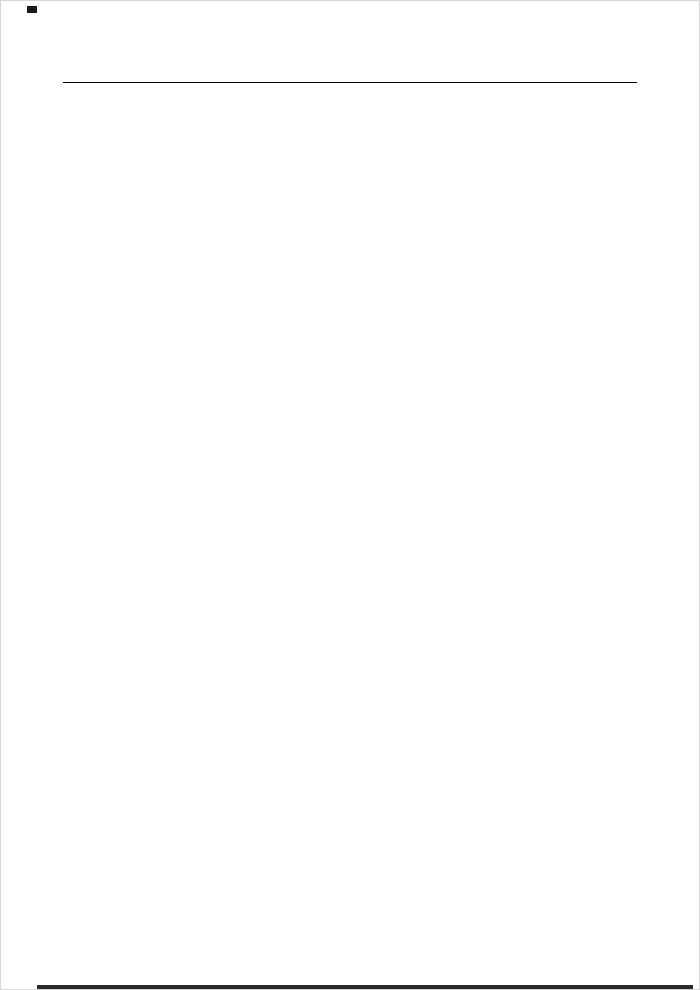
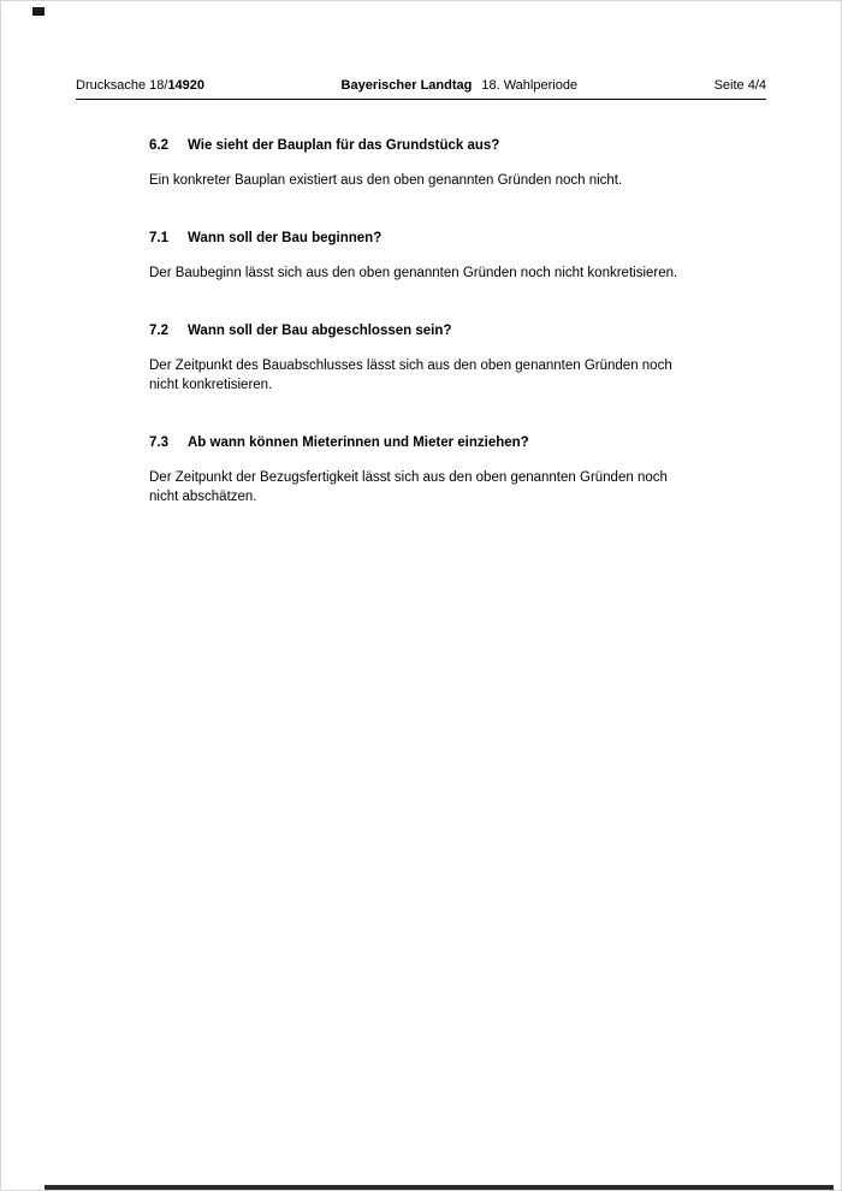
+ Drucksache 18/14920
+ Bayerischer Landtag 18. Wahlperiode
+ Seite 4/4
+ 6.2
+ Wie sieht der Bauplan für das Grundstück aus?
+ Ein konkreter Bauplan existiert aus den oben genannten Gründen noch nicht.
+ 7.1
+ Wann soll der Bau beginnen?
+ Der Baubeginn lässt sich aus den oben genannten Gründen noch nicht konkretisieren.
+ 7.2
+ Wann soll der Bau abgeschlossen sein?
+ Der Zeitpunkt des Bauabschlusses lässt sich aus den oben genannten Gründen noch nicht konkretisieren.
+ 7.3
+ Ab wann können Mieterinnen und Mieter einziehen?
+ Der Zeitpunkt der Bezugsfertigkeit lässt sich aus den oben genannten Gründen noch nicht abschätzen.
